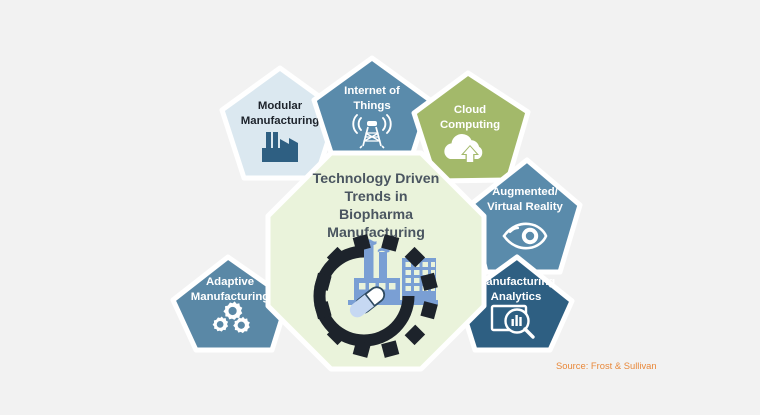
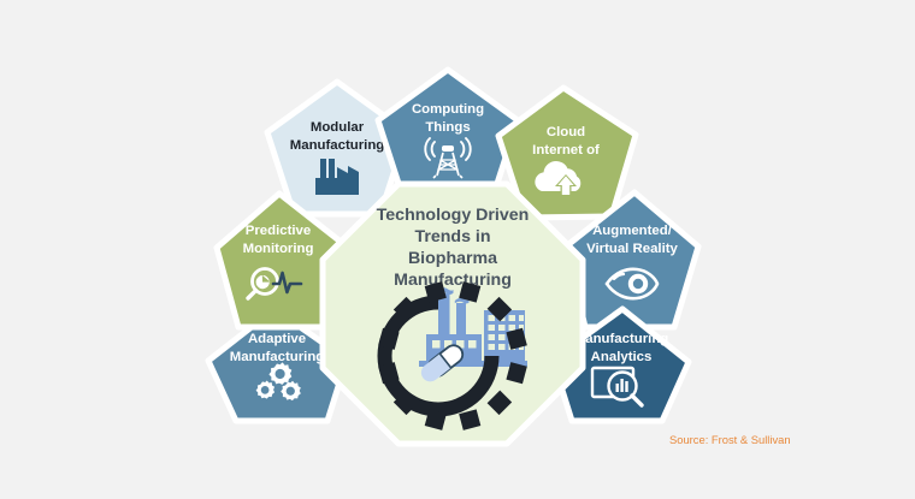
  Modular
  Manufacturing
- Internet of
+ Computing
  Things
  Cloud
- Computing
+ Internet of
  Augmented/
  Virtual Reality
  anufacturing
  Analytics
  Adaptive
  Manufacturin
+ Predictive
+ Monitoring
  Technology Driven
  Trends in
  Biopharma
  Manufacturing
  Source: Frost & Sullivan
